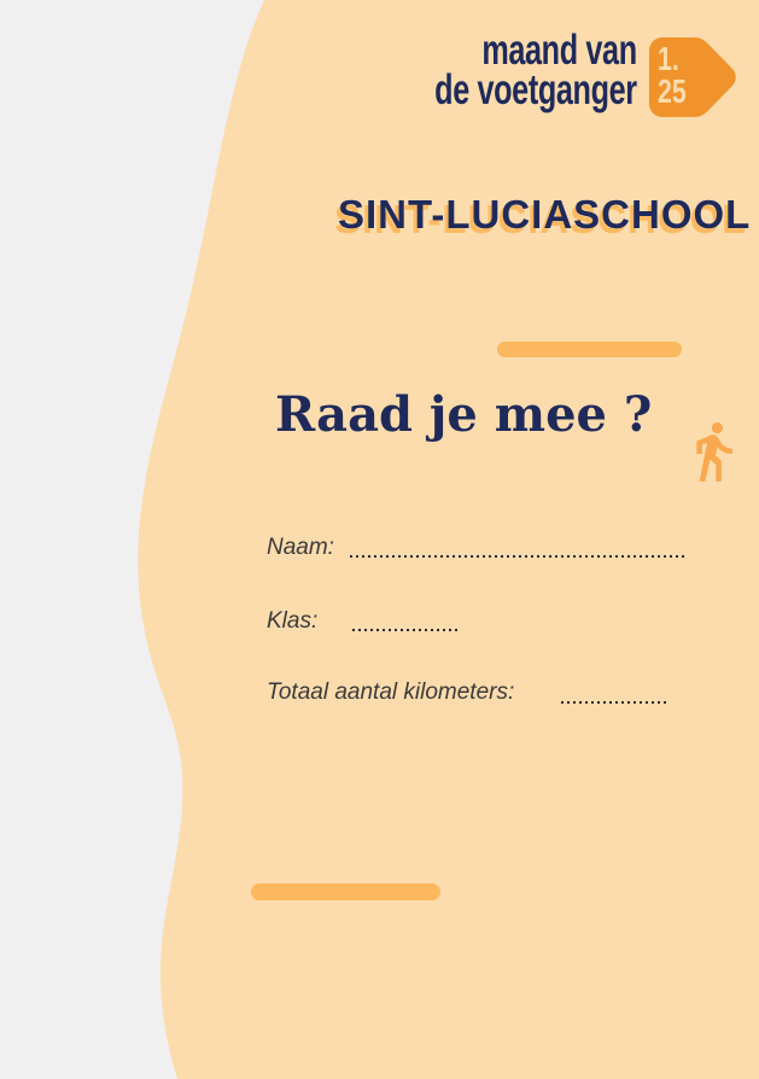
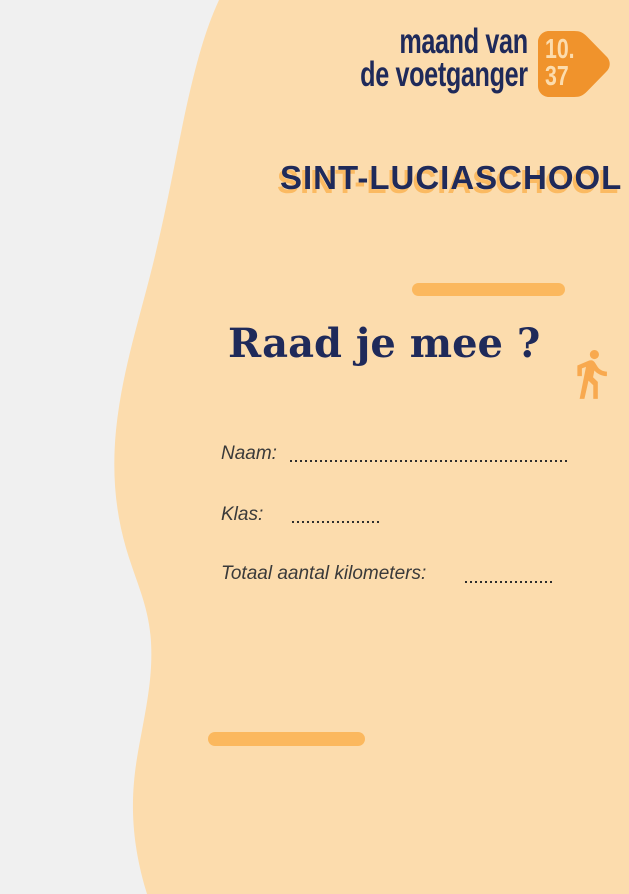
  maand van
  de voetganger
- 1.
+ 10.
- 25
+ 37
  SINT-LUCIASCHOOL
  Raad je mee ?
  Naam:
  Klas:
  Totaal aantal kilometers:
